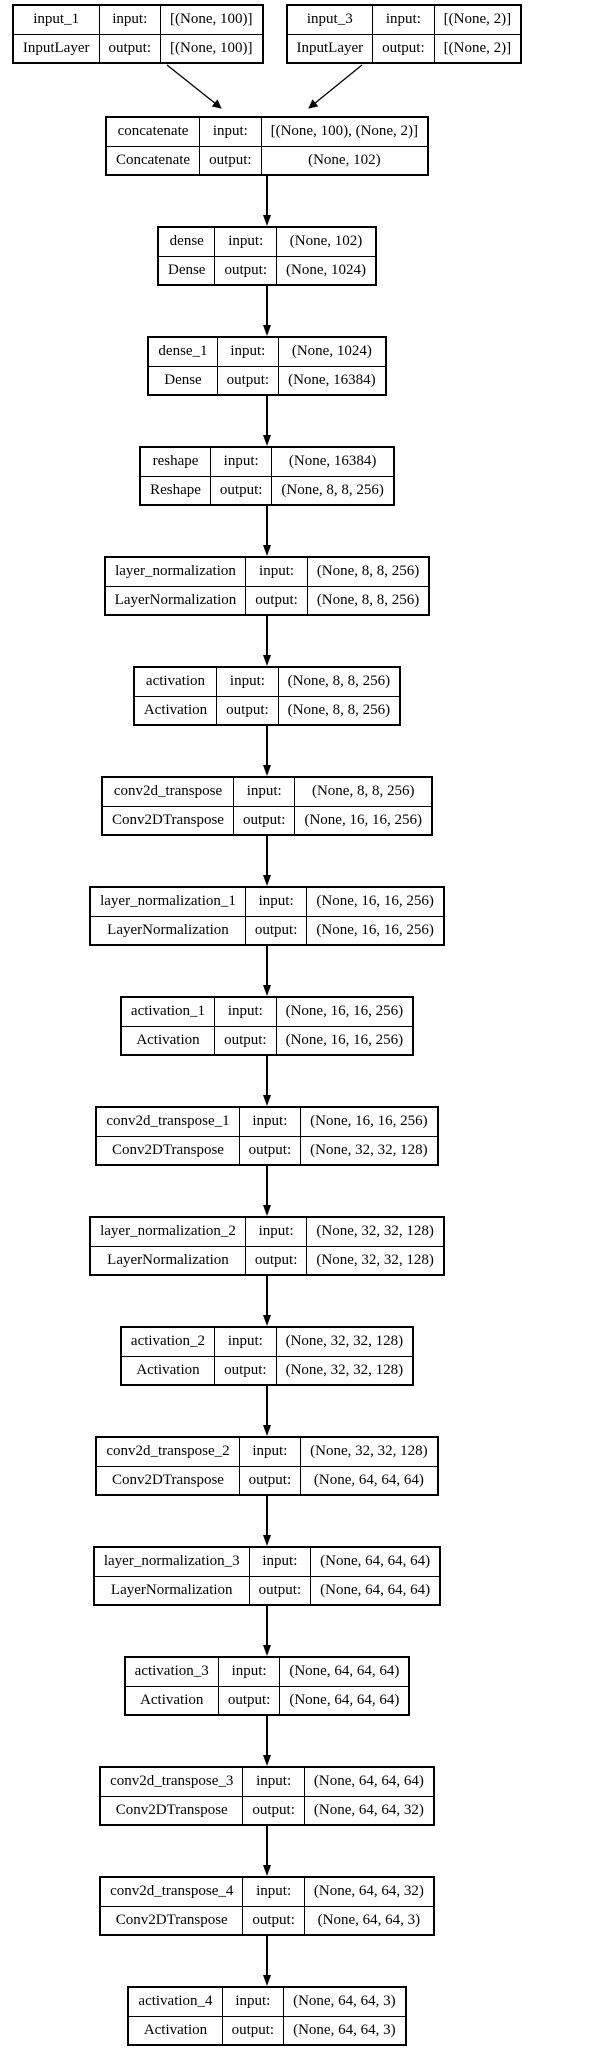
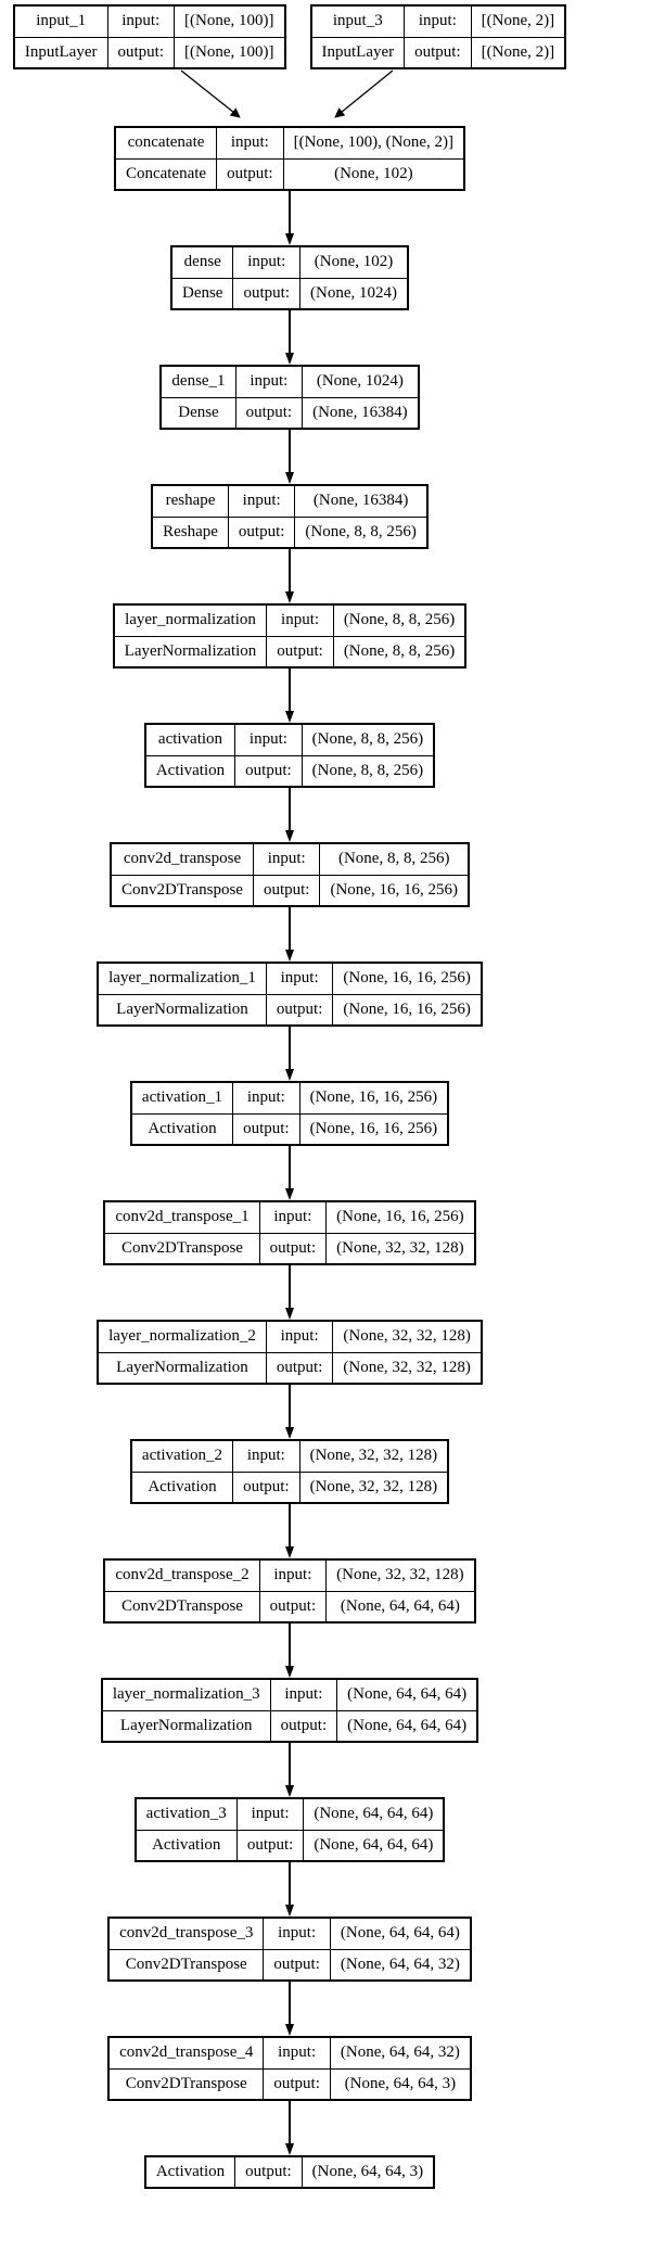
  input_1	input:	[(None, 100)]
  InputLayer	output:	[(None, 100)]
  input_3	input:	[(None, 2)]
  InputLayer	output:	[(None, 2)]
  concatenate	input:	[(None, 100), (None, 2)]
  Concatenate	output:	(None, 102)
  dense	input:	(None, 102)
  Dense	output:	(None, 1024)
  dense_1	input:	(None, 1024)
  Dense	output:	(None, 16384)
  reshape	input:	(None, 16384)
  Reshape	output:	(None, 8, 8, 256)
  layer_normalization	input:	(None, 8, 8, 256)
  LayerNormalization	output:	(None, 8, 8, 256)
  activation	input:	(None, 8, 8, 256)
  Activation	output:	(None, 8, 8, 256)
  conv2d_transpose	input:	(None, 8, 8, 256)
  Conv2DTranspose	output:	(None, 16, 16, 256)
  layer_normalization_1	input:	(None, 16, 16, 256)
  LayerNormalization	output:	(None, 16, 16, 256)
  activation_1	input:	(None, 16, 16, 256)
  Activation	output:	(None, 16, 16, 256)
  conv2d_transpose_1	input:	(None, 16, 16, 256)
  Conv2DTranspose	output:	(None, 32, 32, 128)
  layer_normalization_2	input:	(None, 32, 32, 128)
  LayerNormalization	output:	(None, 32, 32, 128)
  activation_2	input:	(None, 32, 32, 128)
  Activation	output:	(None, 32, 32, 128)
  conv2d_transpose_2	input:	(None, 32, 32, 128)
  Conv2DTranspose	output:	(None, 64, 64, 64)
  layer_normalization_3	input:	(None, 64, 64, 64)
  LayerNormalization	output:	(None, 64, 64, 64)
  activation_3	input:	(None, 64, 64, 64)
  Activation	output:	(None, 64, 64, 64)
  conv2d_transpose_3	input:	(None, 64, 64, 64)
  Conv2DTranspose	output:	(None, 64, 64, 32)
  conv2d_transpose_4	input:	(None, 64, 64, 32)
  Conv2DTranspose	output:	(None, 64, 64, 3)
- activation_4	input:	(None, 64, 64, 3)
  Activation	output:	(None, 64, 64, 3)
